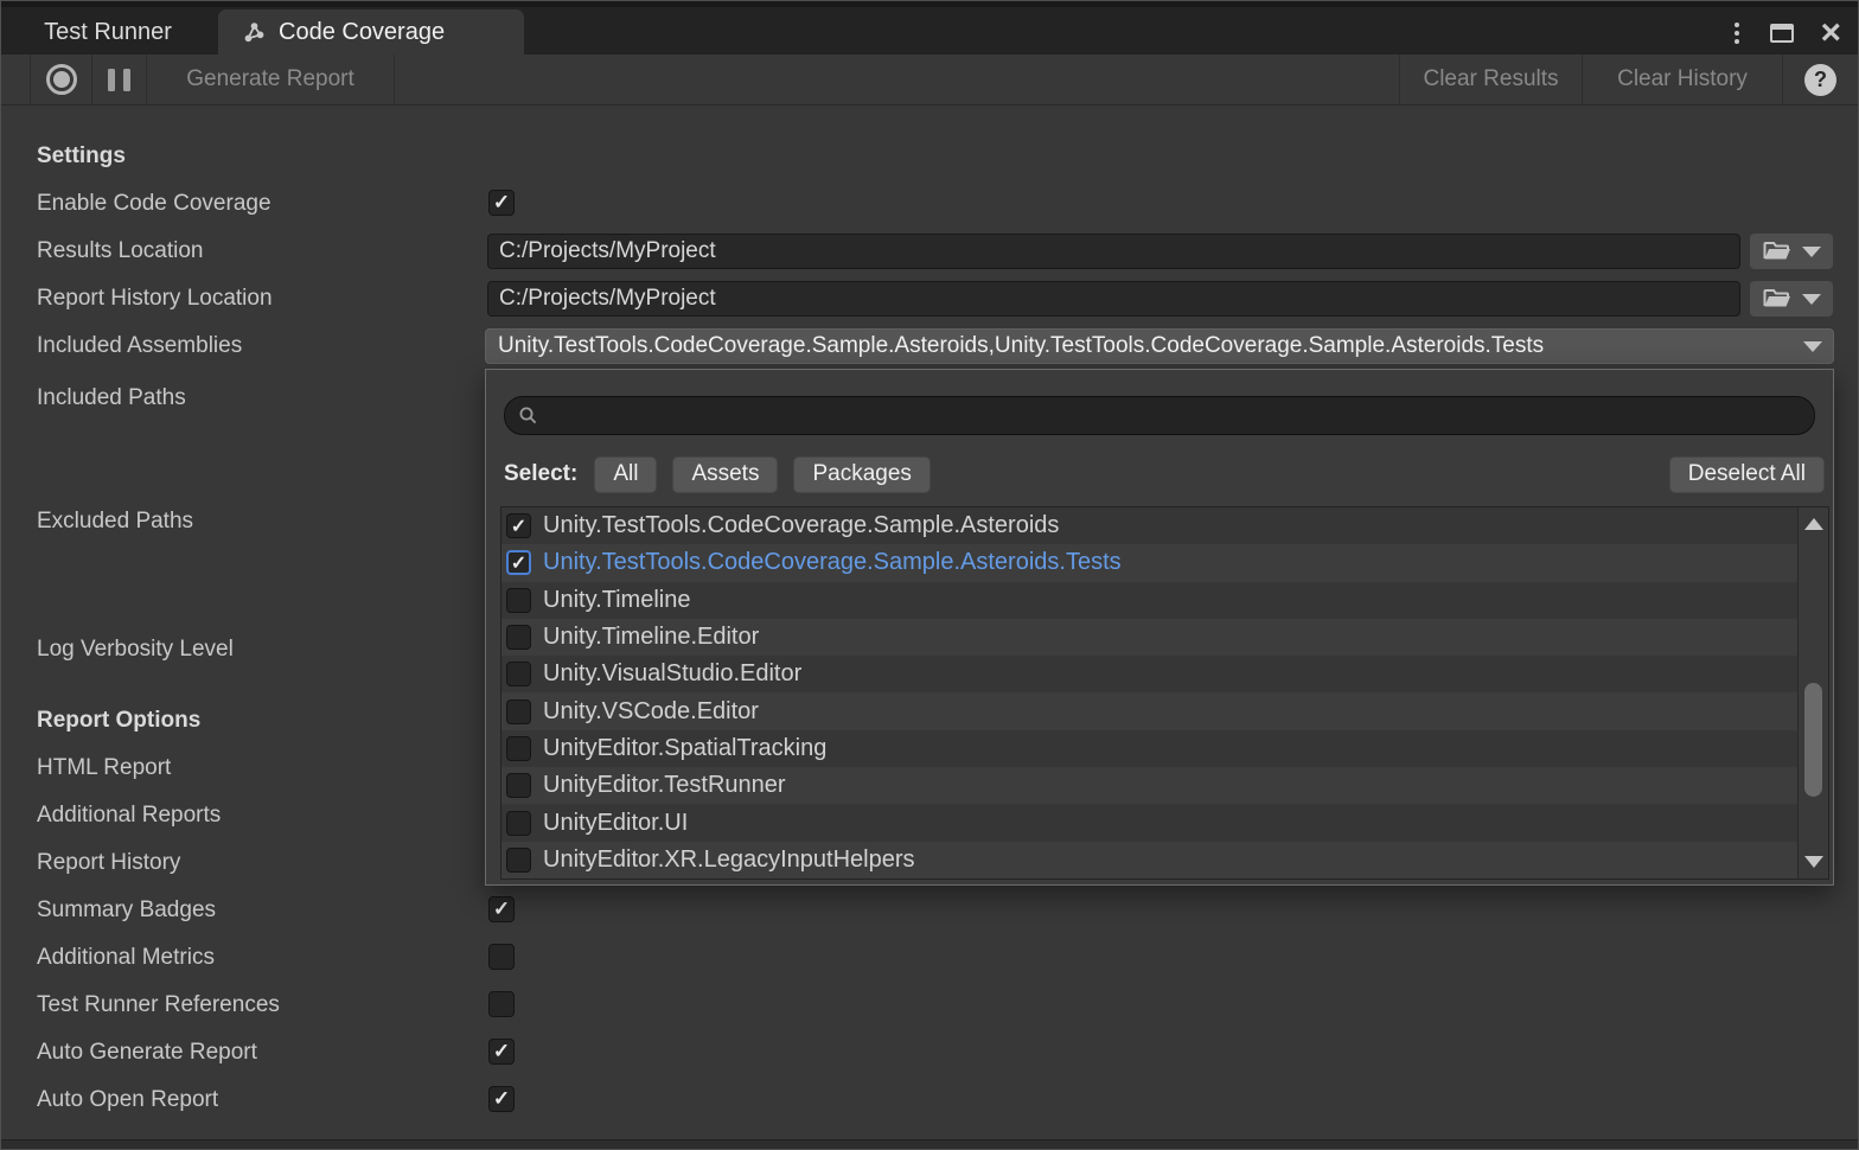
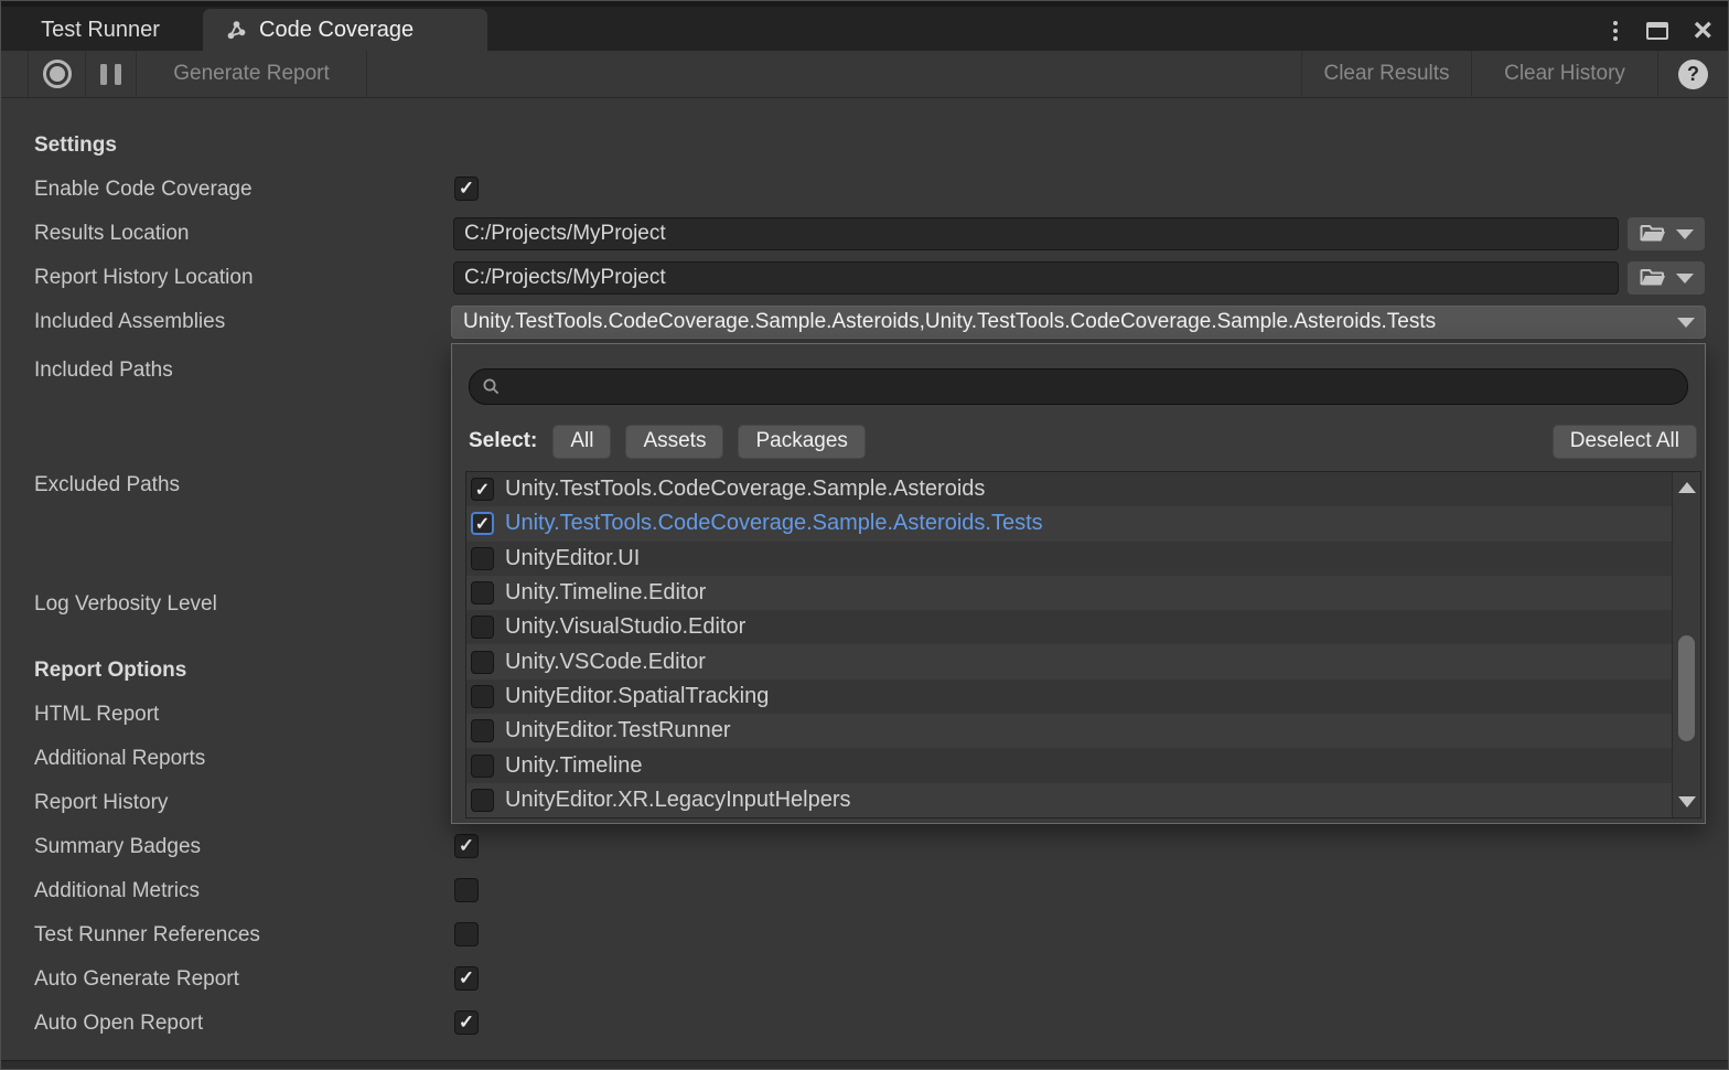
  Test Runner
  Code Coverage
  ×
  Generate Report
  Clear Results
  Clear History
  ?
  Settings
  Enable Code Coverage
  Results Location
  Report History Location
  Included Assemblies
  Included Paths
  Excluded Paths
  Log Verbosity Level
  Report Options
  HTML Report
  Additional Reports
  Report History
  Summary Badges
  Additional Metrics
  Test Runner References
  Auto Generate Report
  Auto Open Report
  C:/Projects/MyProject
  C:/Projects/MyProject
  Unity.TestTools.CodeCoverage.Sample.Asteroids,Unity.TestTools.CodeCoverage.Sample.Asteroids.Tests
  Select:
  All
  Assets
  Packages
  Deselect All
  Unity.TestTools.CodeCoverage.Sample.Asteroids
  Unity.TestTools.CodeCoverage.Sample.Asteroids.Tests
- Unity.Timeline
+ UnityEditor.UI
  Unity.Timeline.Editor
  Unity.VisualStudio.Editor
  Unity.VSCode.Editor
  UnityEditor.SpatialTracking
  UnityEditor.TestRunner
- UnityEditor.UI
+ Unity.Timeline
  UnityEditor.XR.LegacyInputHelpers
